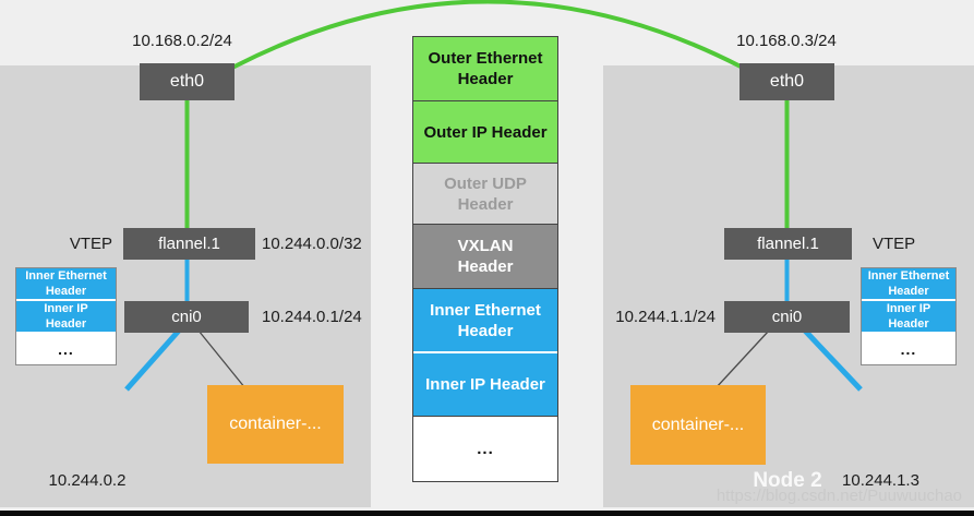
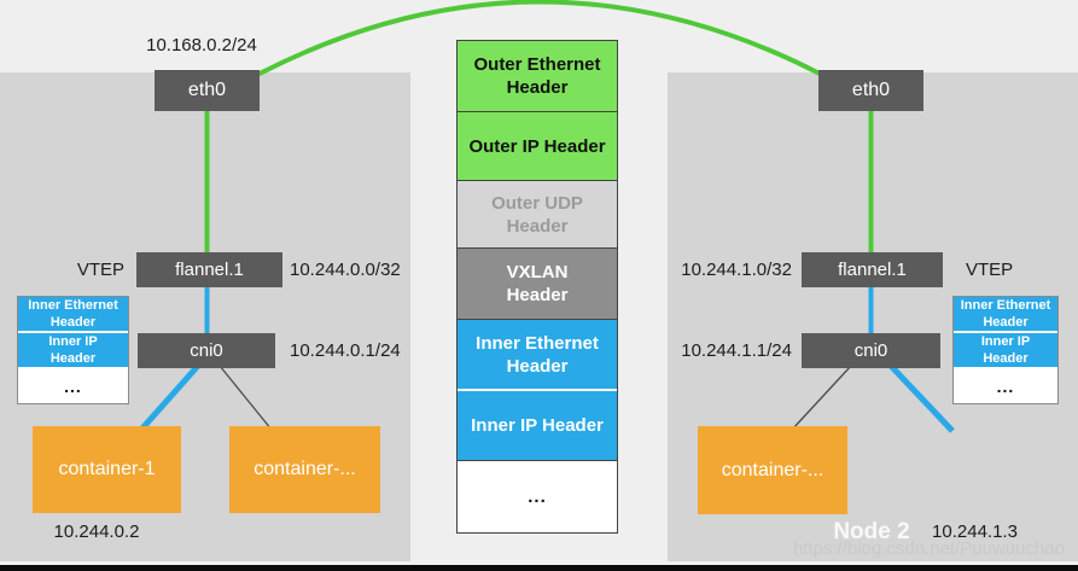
  10.168.0.2/24
  eth0
  VTEP
  flannel.1
  10.244.0.0/32
  cni0
  10.244.0.1/24
  Inner Ethernet
  Header
  Inner IP
  Header
  ...
+ container-1
  container-...
  10.244.0.2
  Outer Ethernet
  Header
  Outer IP Header
  Outer UDP
  Header
  VXLAN
  Header
  Inner Ethernet
  Header
  Inner IP Header
  ...
- 10.168.0.3/24
  eth0
+ 10.244.1.0/32
  flannel.1
  VTEP
  10.244.1.1/24
  cni0
  Inner Ethernet
  Header
  Inner IP
  Header
  ...
  container-...
  Node 2
  10.244.1.3
